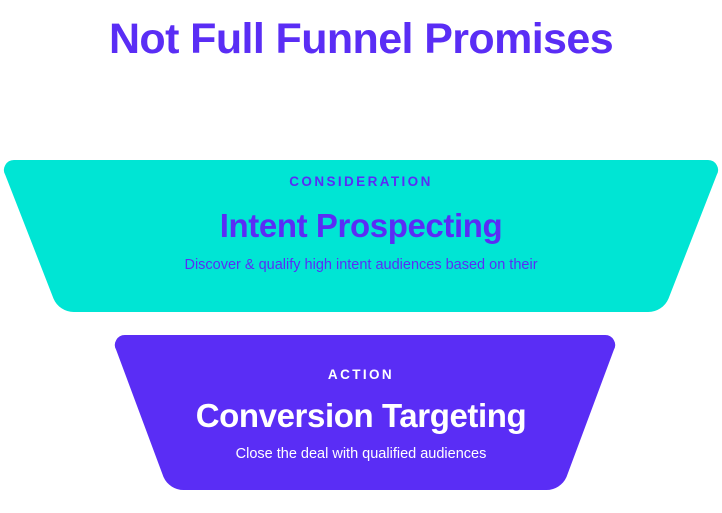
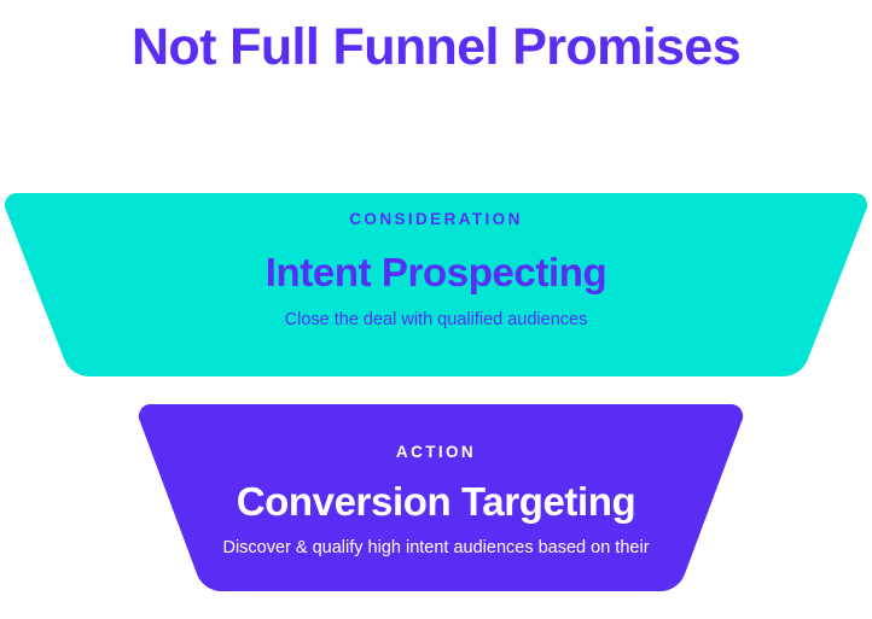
  Not Full Funnel Promises
  CONSIDERATION
  Intent Prospecting
- Discover & qualify high intent audiences based on their
+ Close the deal with qualified audiences
  ACTION
  Conversion Targeting
- Close the deal with qualified audiences
+ Discover & qualify high intent audiences based on their
